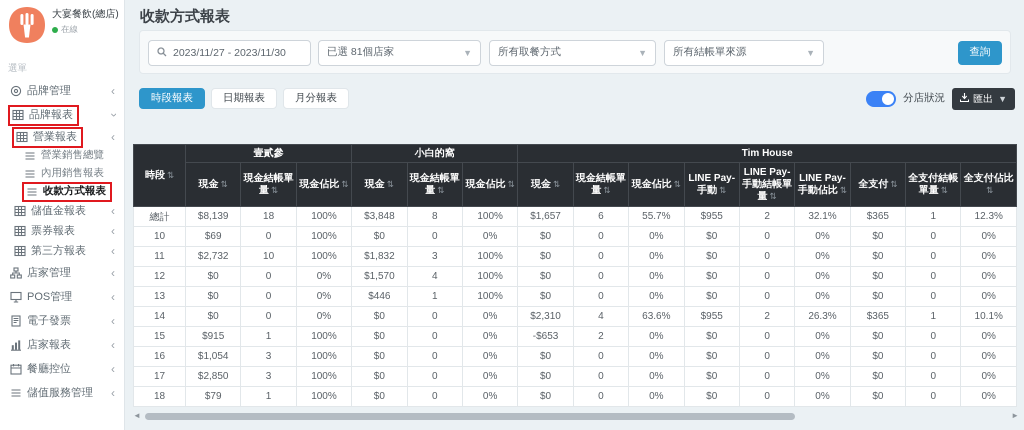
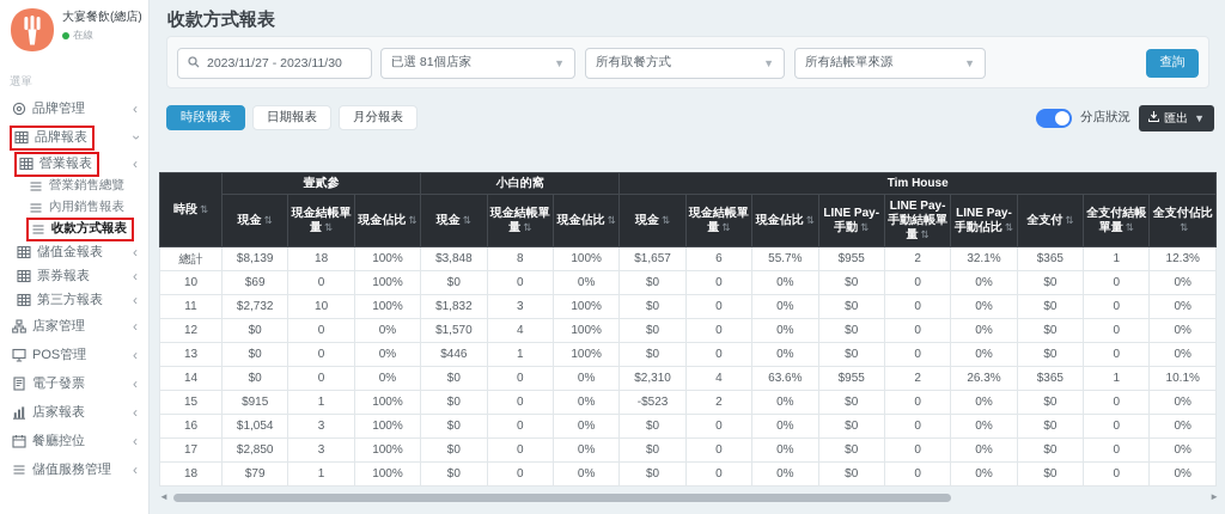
  大宴餐飲(總店)
  在線
  選單
  品牌管理
  ‹
  品牌報表
  營業報表
  ‹
  營業銷售總覽
  內用銷售報表
  收款方式報表
  儲值金報表
  ‹
  票券報表
  ‹
  第三方報表
  ‹
  店家管理
  ‹
  POS管理
  ‹
  電子發票
  ‹
  店家報表
  ‹
  餐廳控位
  ‹
  儲值服務管理
  ‹
  收款方式報表
  2023/11/27 - 2023/11/30
  已選 81個店家
  ▼
  所有取餐方式
  ▼
  所有結帳單來源
  ▼
  查詢
  時段報表
  日期報表
  月分報表
  分店狀況
  匯出
  ▼
  時段 ⇅	壹貳參	小白的窩	Tim House
  現金 ⇅	現金結帳單量 ⇅	現金佔比 ⇅	現金 ⇅	現金結帳單量 ⇅	現金佔比 ⇅	現金 ⇅	現金結帳單量 ⇅	現金佔比 ⇅	LINE Pay-手動 ⇅	LINE Pay-手動結帳單量 ⇅	LINE Pay-手動佔比 ⇅	全支付 ⇅	全支付結帳單量 ⇅	全支付佔比⇅
  總計	$8,139	18	100%	$3,848	8	100%	$1,657	6	55.7%	$955	2	32.1%	$365	1	12.3%
  10	$69	0	100%	$0	0	0%	$0	0	0%	$0	0	0%	$0	0	0%
  11	$2,732	10	100%	$1,832	3	100%	$0	0	0%	$0	0	0%	$0	0	0%
  12	$0	0	0%	$1,570	4	100%	$0	0	0%	$0	0	0%	$0	0	0%
  13	$0	0	0%	$446	1	100%	$0	0	0%	$0	0	0%	$0	0	0%
  14	$0	0	0%	$0	0	0%	$2,310	4	63.6%	$955	2	26.3%	$365	1	10.1%
- 15	$915	1	100%	$0	0	0%	-$653	2	0%	$0	0	0%	$0	0	0%
+ 15	$915	1	100%	$0	0	0%	-$523	2	0%	$0	0	0%	$0	0	0%
  16	$1,054	3	100%	$0	0	0%	$0	0	0%	$0	0	0%	$0	0	0%
  17	$2,850	3	100%	$0	0	0%	$0	0	0%	$0	0	0%	$0	0	0%
  18	$79	1	100%	$0	0	0%	$0	0	0%	$0	0	0%	$0	0	0%
  ◄
  ►
